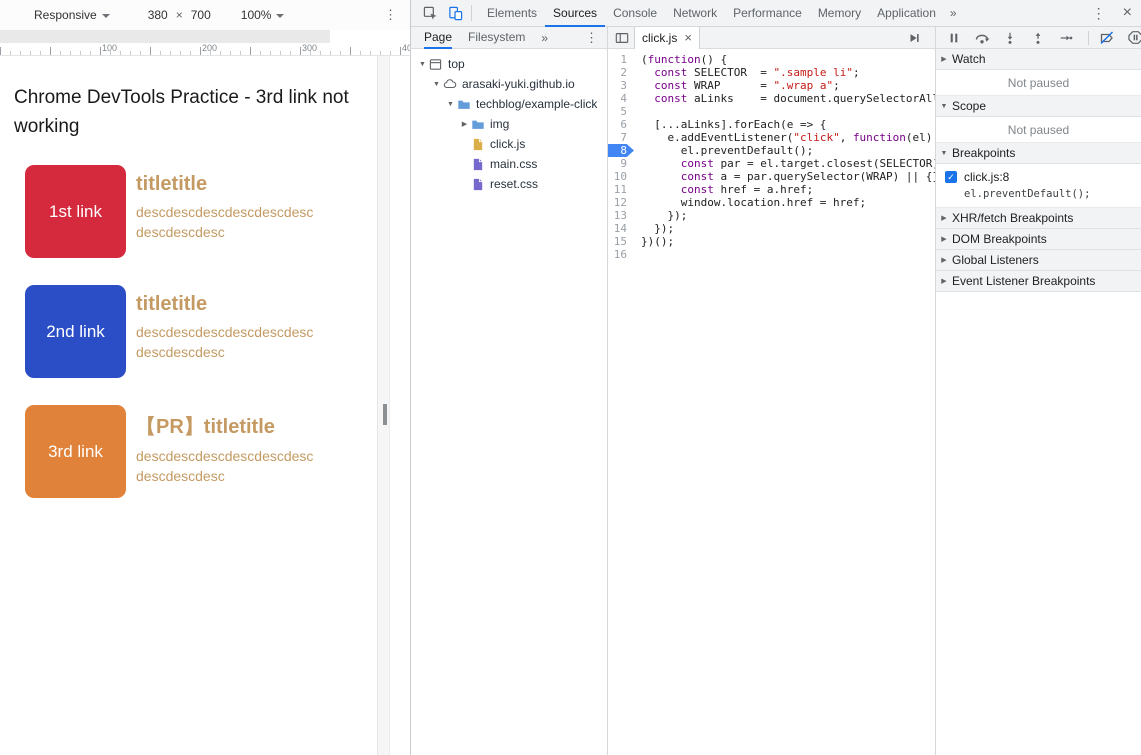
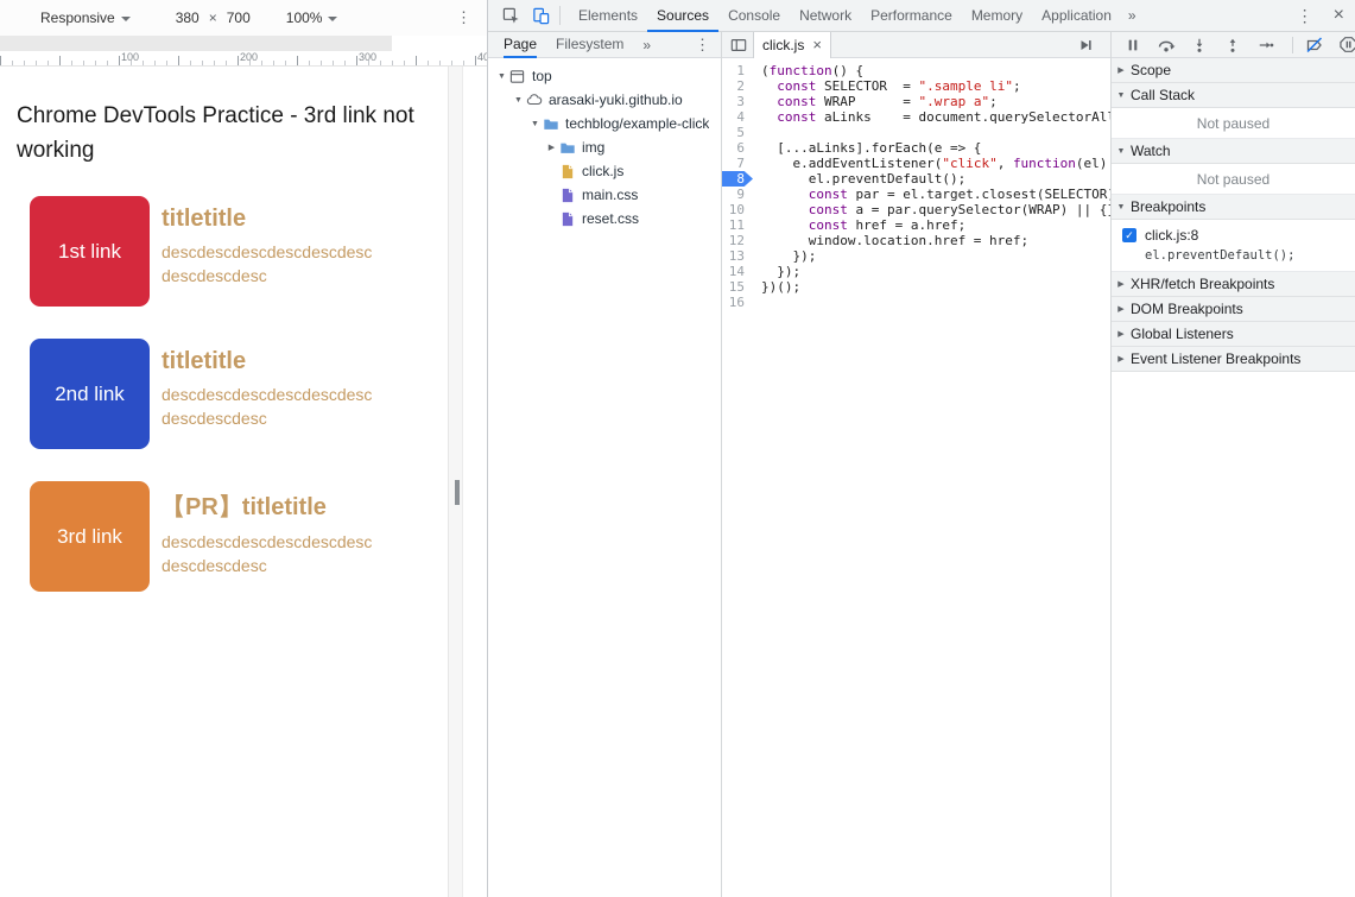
  Responsive
  380
  ×
  700
  100%
  ⋮
  100
  200
  300
  Chrome DevTools Practice - 3rd link not working
  1st link
  titletitle
  descdescdescdescdescdesc
  descdescdesc
  2nd link
  titletitle
  descdescdescdescdescdesc
  descdescdesc
  3rd link
  【PR】titletitle
  descdescdescdescdescdesc
  descdescdesc
  Elements
  Sources
  Console
  Network
  Performance
  Memory
  Application
  »
  ⋮
  ×
  Page
  Filesystem
  »
  ⋮
  top
  arasaki-yuki.github.io
  techblog/example-click
  img
  click.js
  main.css
  reset.css
  click.js
  ×
  1
  (function() {
  2
  const SELECTOR = ".sample li";
  3
  const WRAP = ".wrap a";
  4
  const aLinks = document.querySelectorAl
  5
  6
  [...aLinks].forEach(e => {
  7
  e.addEventListener("click", function(el)
  8
  el.preventDefault();
  9
  const par = el.target.closest(SELECTOR
  10
  const a = par.querySelector(WRAP) || {
  11
  const href = a.href;
  12
  window.location.href = href;
  13
  });
  14
  });
  15
  })();
  16
- Watch
+ Scope
+ Call Stack
  Not paused
- Scope
+ Watch
  Not paused
  Breakpoints
  ✓
  click.js:8
  el.preventDefault();
  XHR/fetch Breakpoints
  DOM Breakpoints
  Global Listeners
  Event Listener Breakpoints
